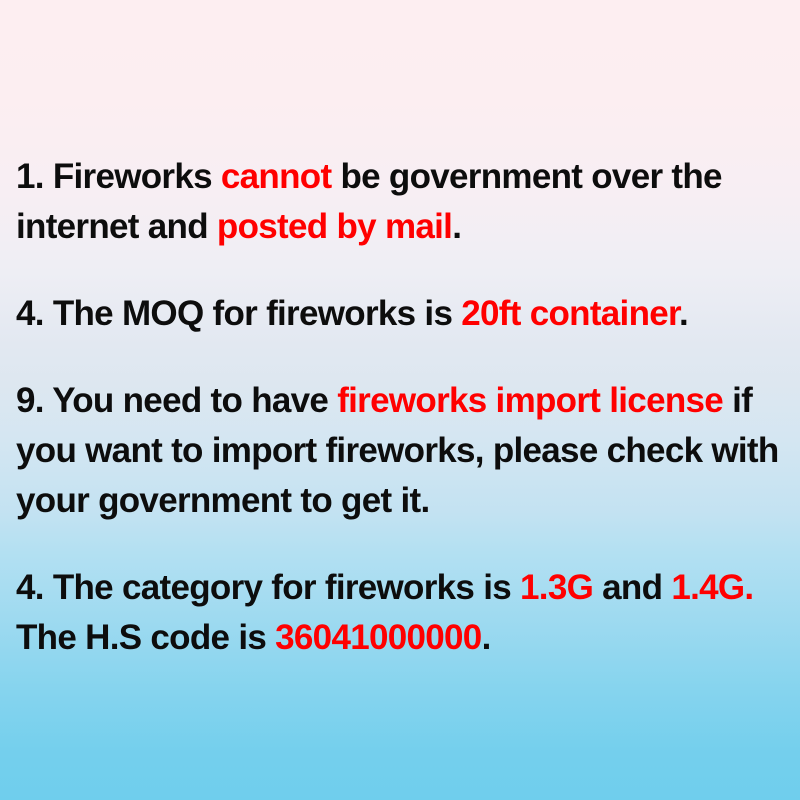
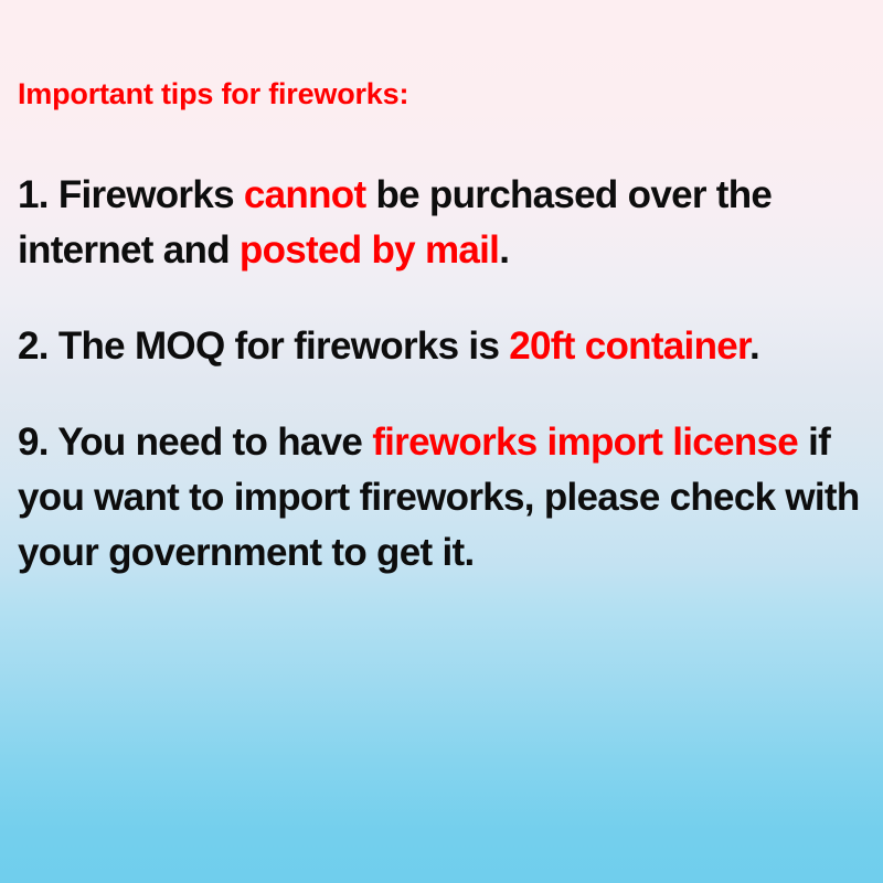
+ Important tips for fireworks:
- 1. Fireworks cannot be government over the internet and posted by mail.
+ 1. Fireworks cannot be purchased over the internet and posted by mail.
- 4. The MOQ for fireworks is 20ft container.
+ 2. The MOQ for fireworks is 20ft container.
  9. You need to have fireworks import license if you want to import fireworks, please check with your government to get it.
- 4. The category for fireworks is 1.3G and 1.4G. The H.S code is 36041000000.
